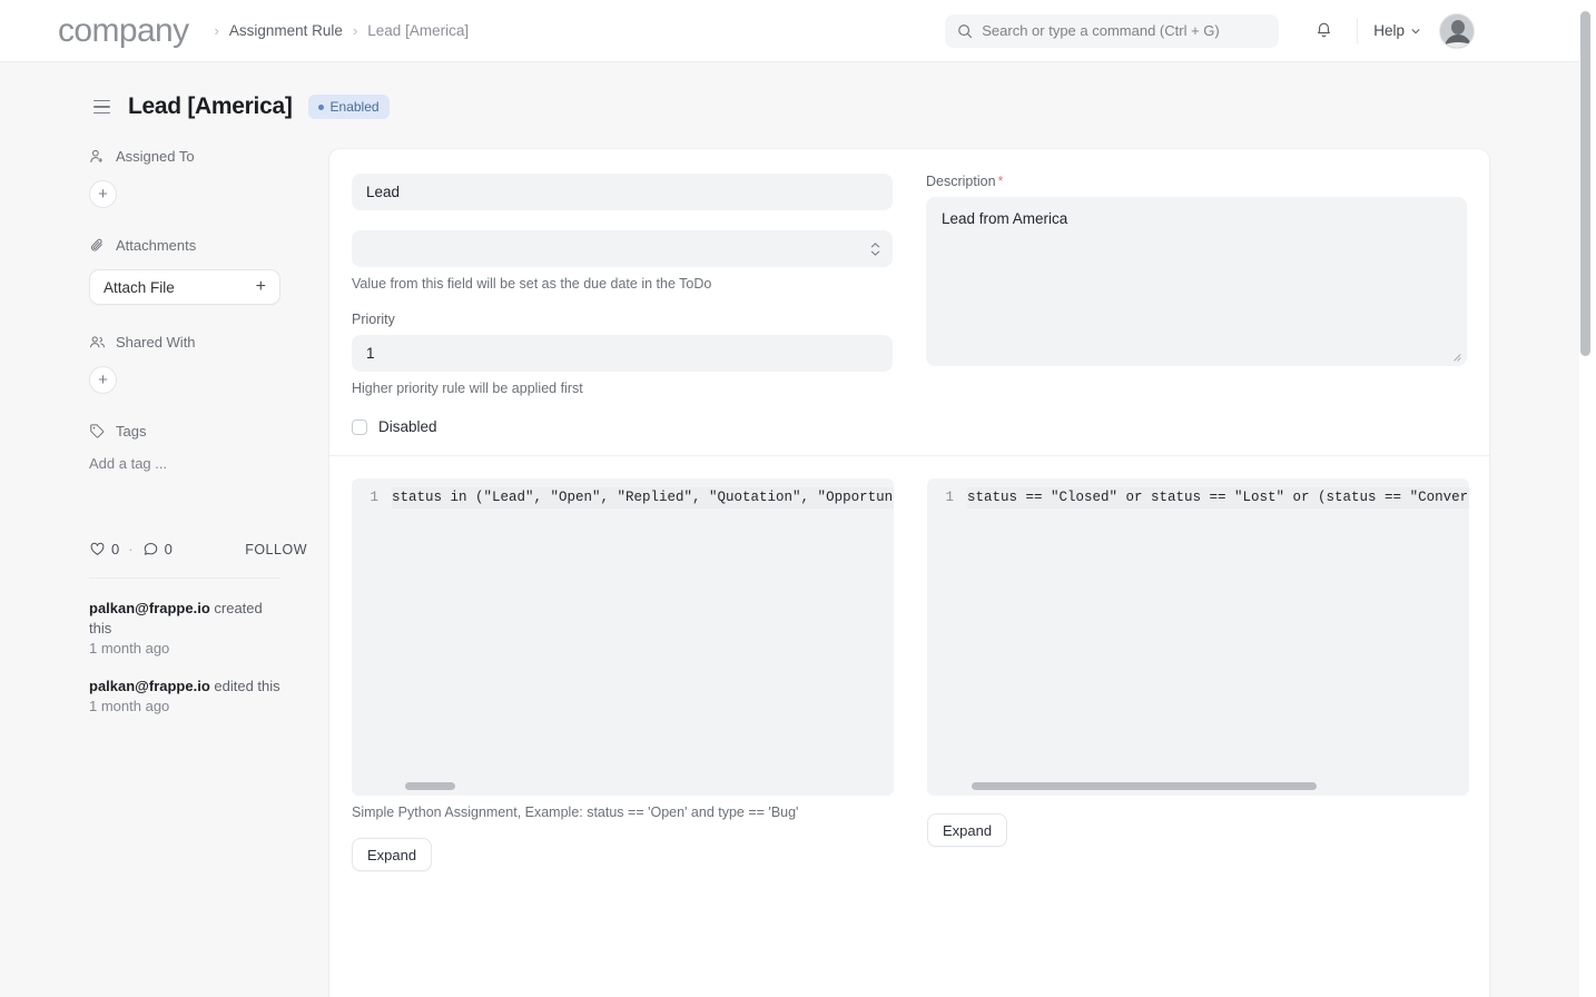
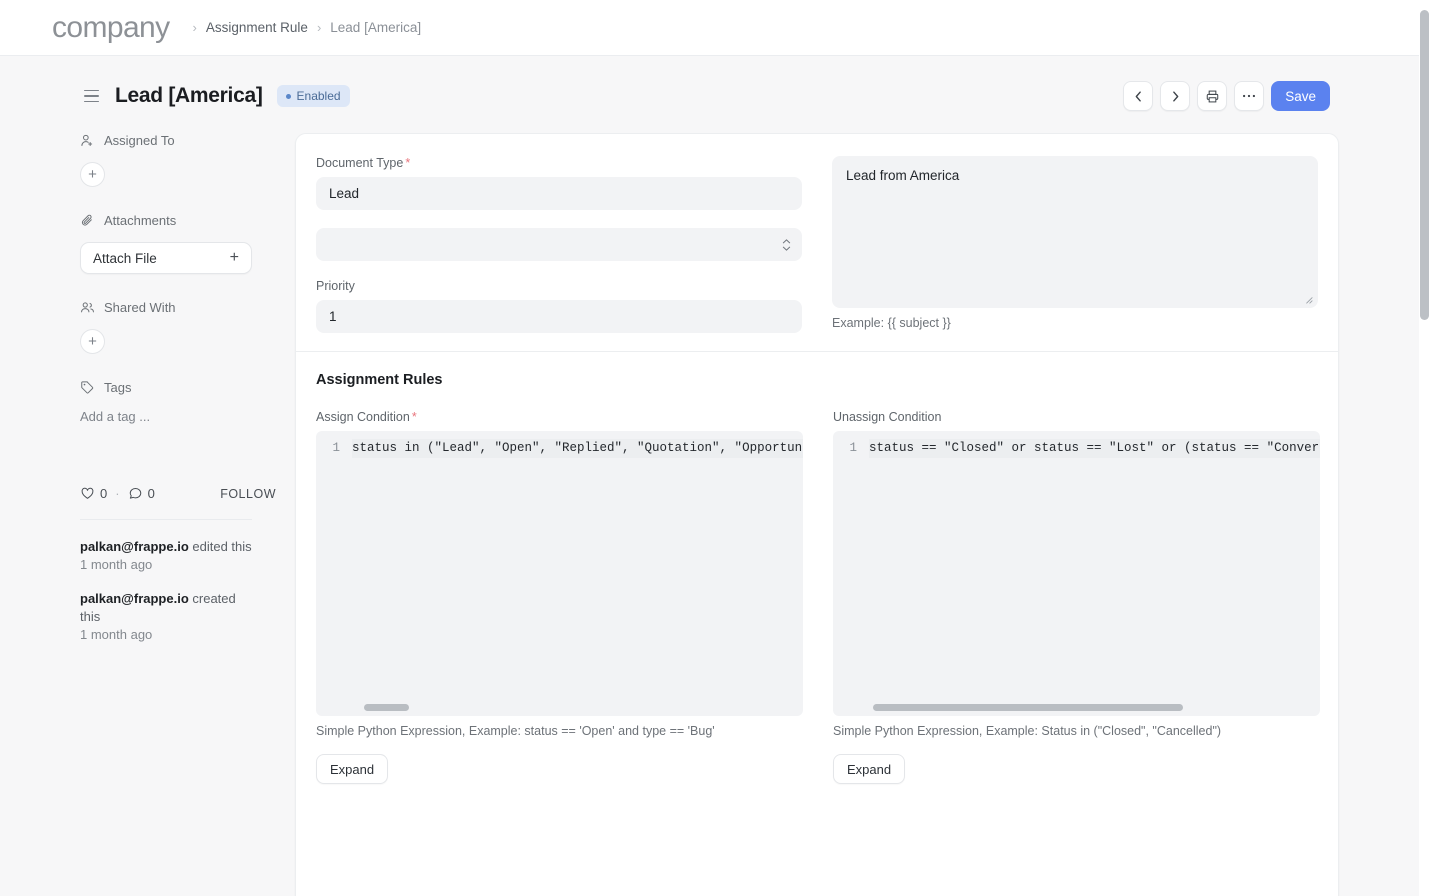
  company
  ›
  Assignment Rule
  ›
  Lead [America]
- Search or type a command (Ctrl + G)
- Help
  Lead [America]
  Enabled
+ Save
  Assigned To
  +
  Attachments
  Attach File
  +
  Shared With
  +
  Tags
  Add a tag ...
  0
  ·
  0
  FOLLOW
- palkan@frappe.io created this
+ palkan@frappe.io edited this
  1 month ago
- palkan@frappe.io edited this
+ palkan@frappe.io created this
  1 month ago
+ Document Type *
  Lead
- Value from this field will be set as the due date in the ToDo
  Priority
  1
- Higher priority rule will be applied first
- Disabled
- Description *
  Lead from America
+ Example: {{ subject }}
+ Assignment Rules
+ Assign Condition *
  1
  status in ("Lead", "Open", "Replied", "Quotation", "Opportun
- Simple Python Assignment, Example: status == 'Open' and type == 'Bug'
+ Simple Python Expression, Example: status == 'Open' and type == 'Bug'
  Expand
+ Unassign Condition
  1
  status == "Closed" or status == "Lost" or (status == "Conver
+ Simple Python Expression, Example: Status in ("Closed", "Cancelled")
  Expand
